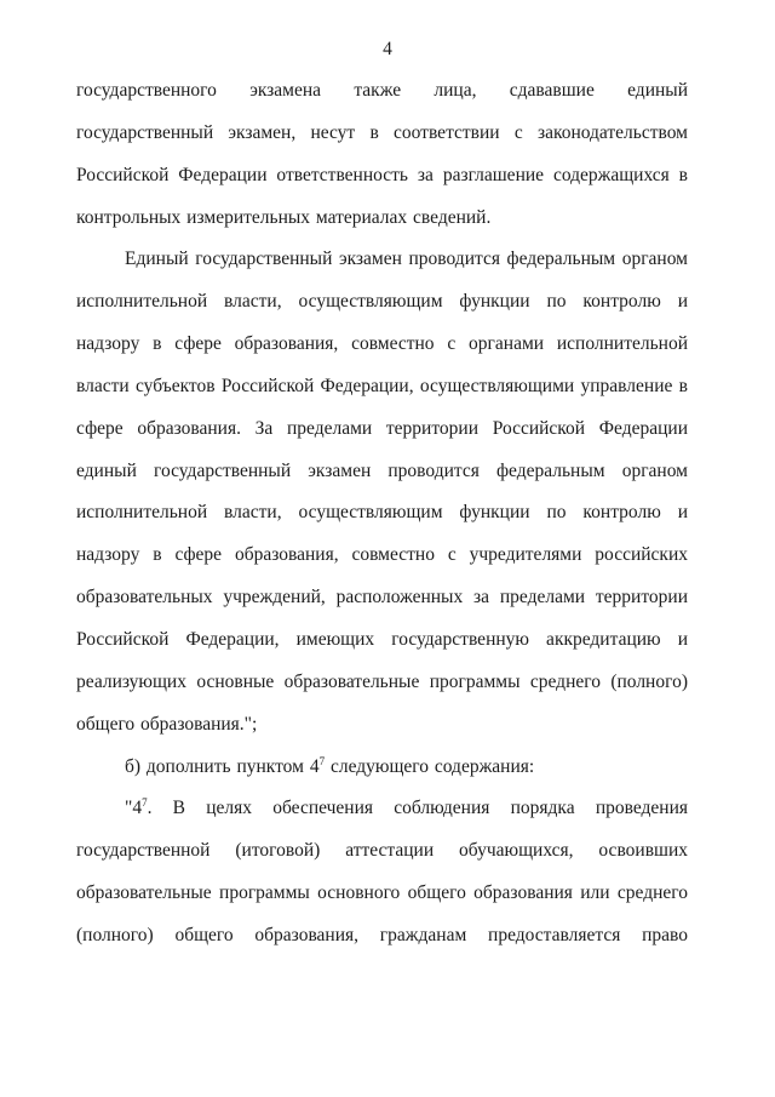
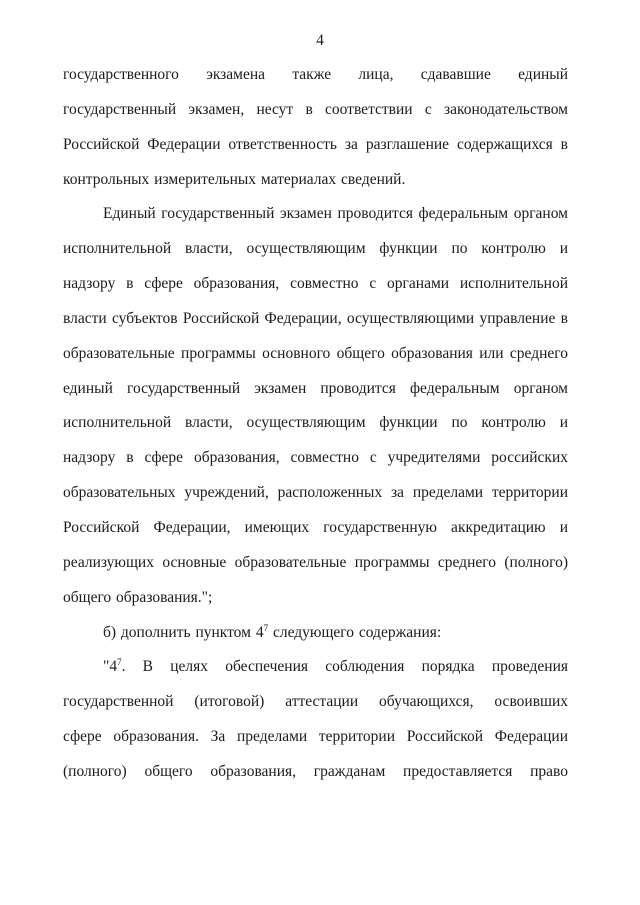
  4
  государственного экзамена также лица, сдававшие единый
  государственный экзамен, несут в соответствии с законодательством
  Российской Федерации ответственность за разглашение содержащихся в
  контрольных измерительных материалах сведений.
  Единый государственный экзамен проводится федеральным органом
  исполнительной власти, осуществляющим функции по контролю и
  надзору в сфере образования, совместно с органами исполнительной
  власти субъектов Российской Федерации, осуществляющими управление в
- сфере образования. За пределами территории Российской Федерации
+ образовательные программы основного общего образования или среднего
  единый государственный экзамен проводится федеральным органом
  исполнительной власти, осуществляющим функции по контролю и
  надзору в сфере образования, совместно с учредителями российских
  образовательных учреждений, расположенных за пределами территории
  Российской Федерации, имеющих государственную аккредитацию и
  реализующих основные образовательные программы среднего (полного)
  общего образования.";
  б) дополнить пунктом 47 следующего содержания:
  "47. В целях обеспечения соблюдения порядка проведения
  государственной (итоговой) аттестации обучающихся, освоивших
- образовательные программы основного общего образования или среднего
+ сфере образования. За пределами территории Российской Федерации
  (полного) общего образования, гражданам предоставляется право
